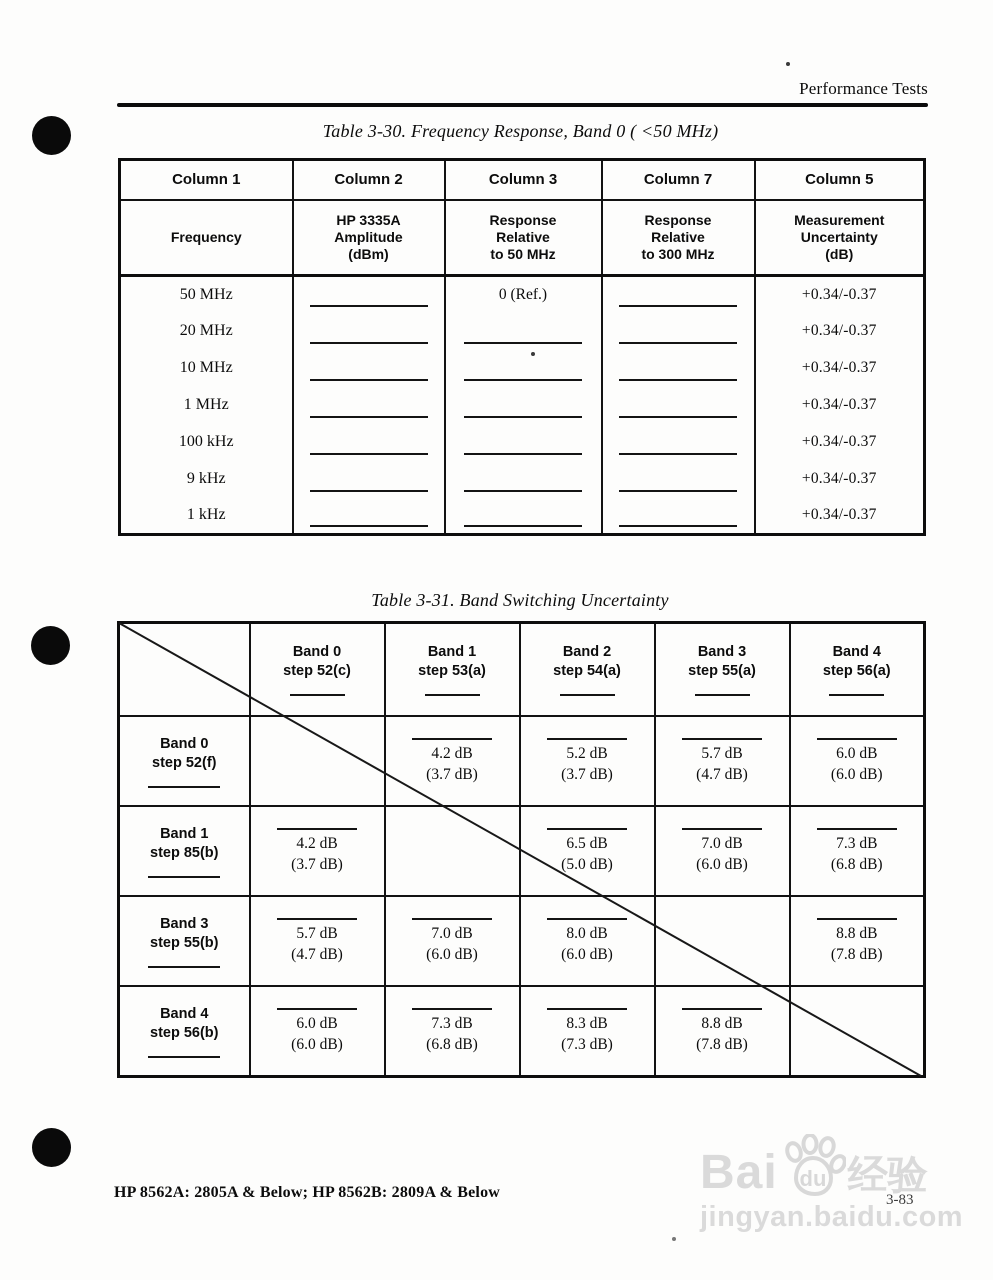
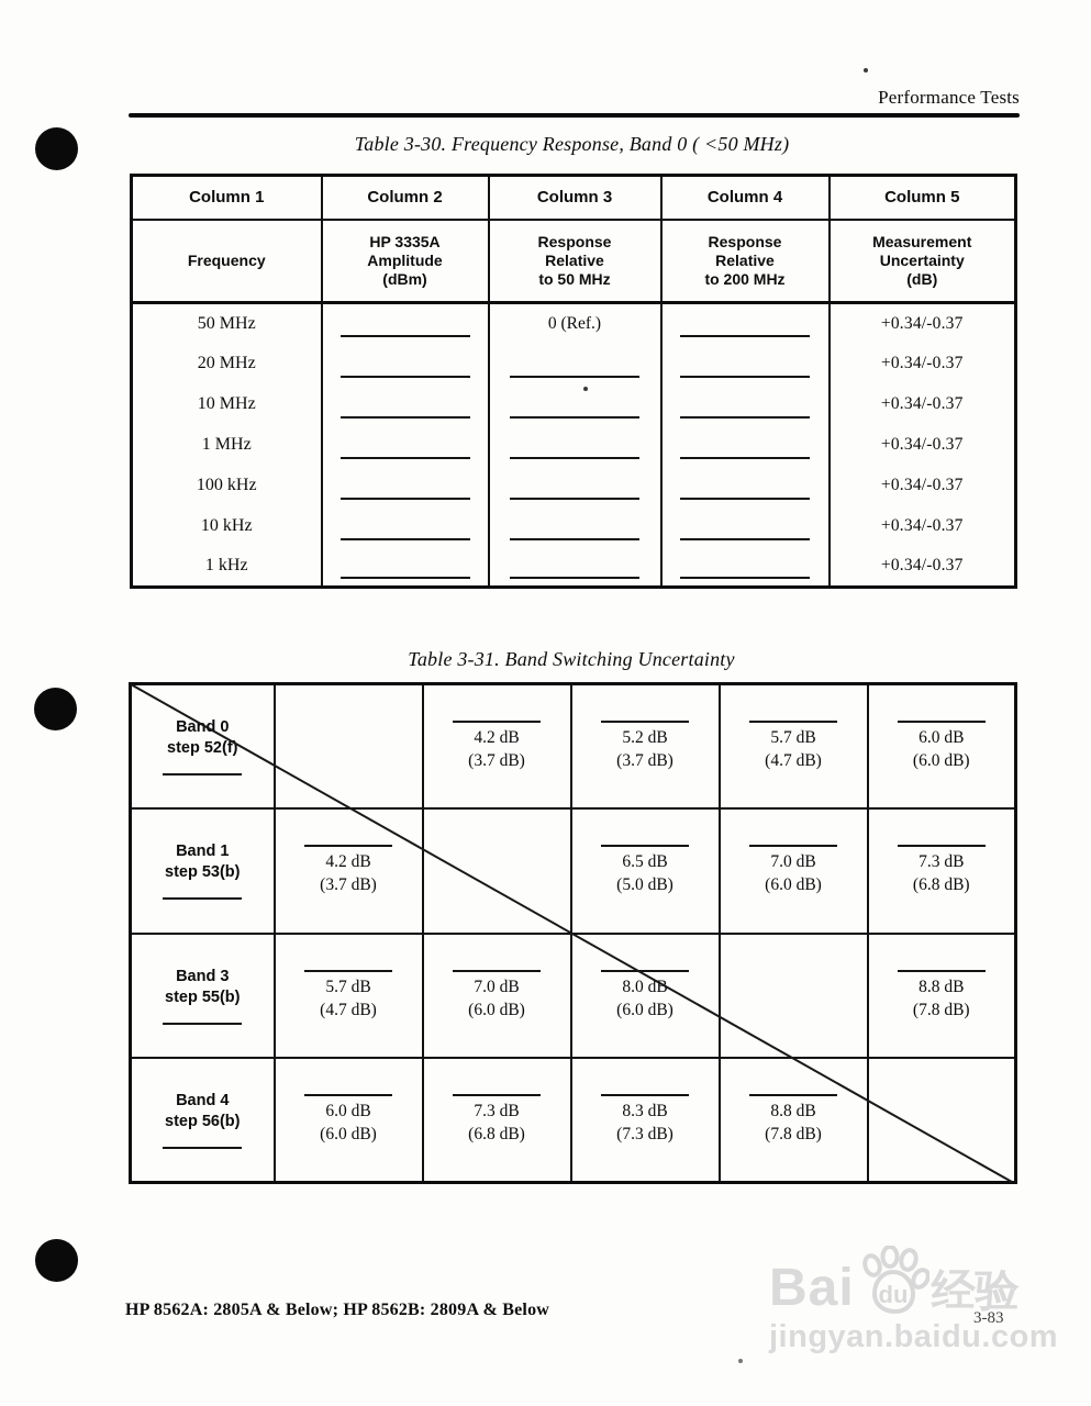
  Performance Tests
  Table 3-30. Frequency Response, Band 0 ( <50 MHz)
- Column 1	Column 2	Column 3	Column 7	Column 5
+ Column 1	Column 2	Column 3	Column 4	Column 5
- Frequency	HP 3335A Amplitude (dBm)	Response Relative to 50 MHz	Response Relative to 300 MHz	Measurement Uncertainty (dB)
+ Frequency	HP 3335A Amplitude (dBm)	Response Relative to 50 MHz	Response Relative to 200 MHz	Measurement Uncertainty (dB)
  50 MHz		0 (Ref.)		+0.34/-0.37
  20 MHz				+0.34/-0.37
  10 MHz				+0.34/-0.37
  1 MHz				+0.34/-0.37
  100 kHz				+0.34/-0.37
- 9 kHz				+0.34/-0.37
+ 10 kHz				+0.34/-0.37
  1 kHz				+0.34/-0.37
  Table 3-31. Band Switching Uncertainty
- 	Band 0 step 52(c)	Band 1 step 53(a)	Band 2 step 54(a)	Band 3 step 55(a)	Band 4 step 56(a)
  Band 0 step 52(f)		4.2 dB (3.7 dB)	5.2 dB (3.7 dB)	5.7 dB (4.7 dB)	6.0 dB (6.0 dB)
- Band 1 step 85(b)	4.2 dB (3.7 dB)		6.5 dB (5.0 dB)	7.0 dB (6.0 dB)	7.3 dB (6.8 dB)
+ Band 1 step 53(b)	4.2 dB (3.7 dB)		6.5 dB (5.0 dB)	7.0 dB (6.0 dB)	7.3 dB (6.8 dB)
  Band 3 step 55(b)	5.7 dB (4.7 dB)	7.0 dB (6.0 dB)	8.0 dB (6.0 dB)		8.8 dB (7.8 dB)
  Band 4 step 56(b)	6.0 dB (6.0 dB)	7.3 dB (6.8 dB)	8.3 dB (7.3 dB)	8.8 dB (7.8 dB)
  HP 8562A: 2805A & Below; HP 8562B: 2809A & Below
  3-83
  Bai
  du
  经验
  jingyan.baidu.com
